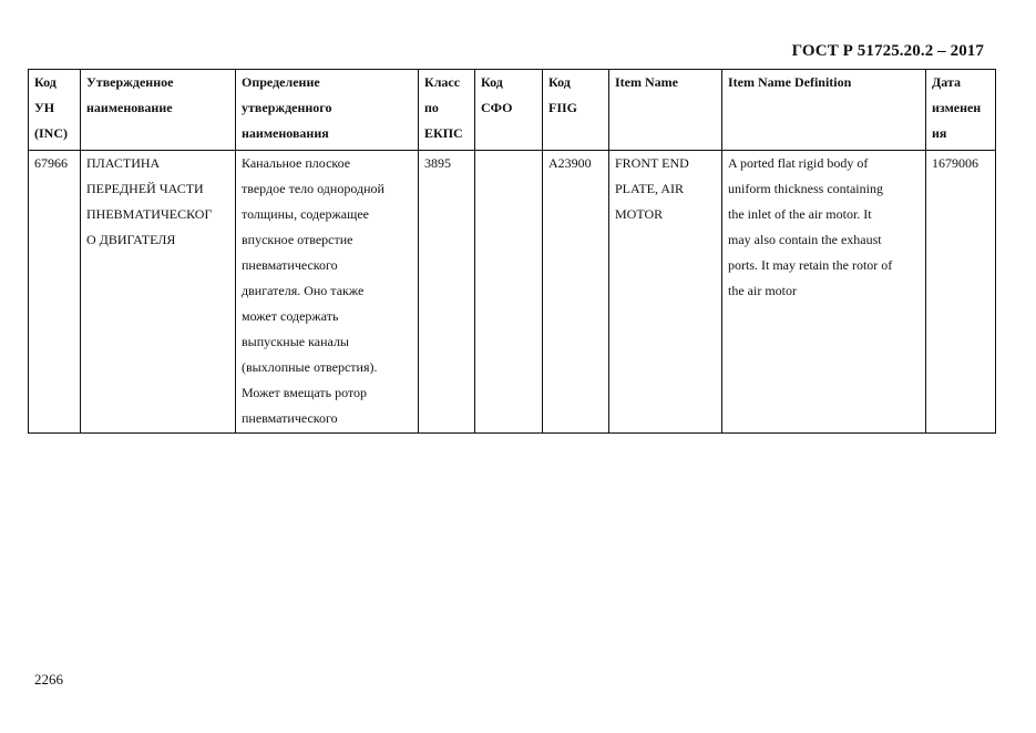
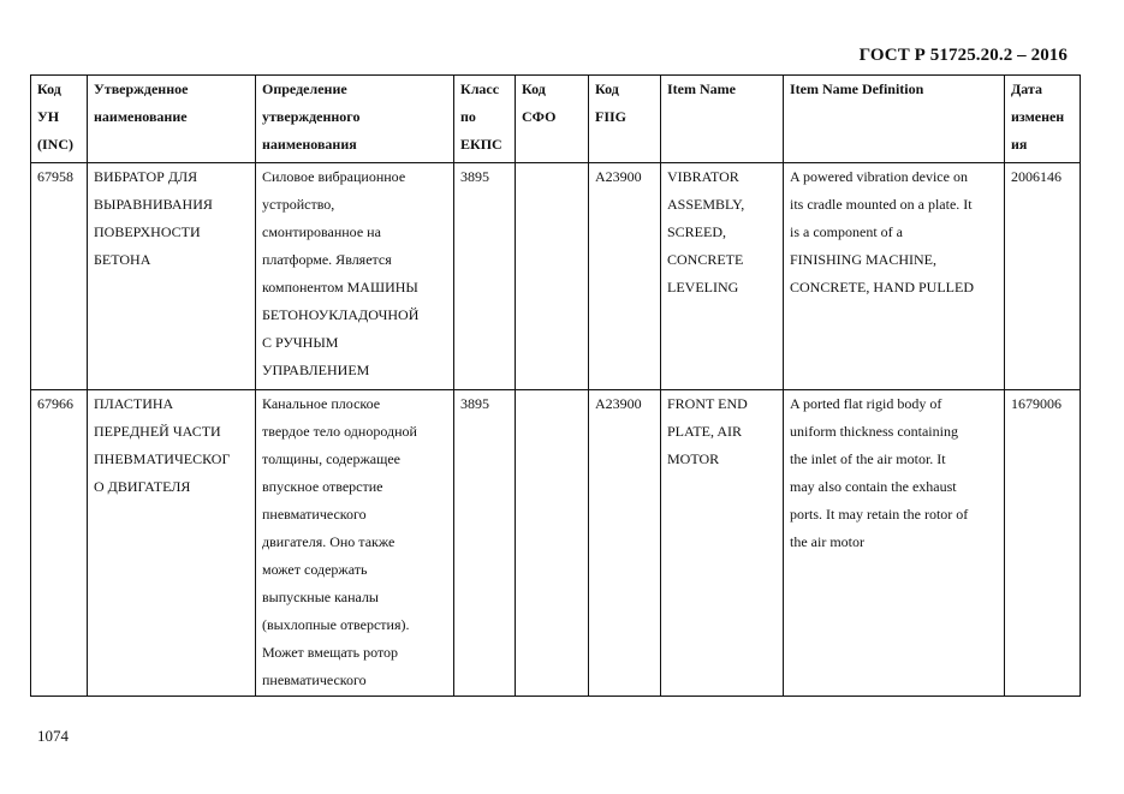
- ГОСТ Р 51725.20.2 – 2017
+ ГОСТ Р 51725.20.2 – 2016
  Код УН (INC)	Утвержденное наименование	Определение утвержденного наименования	Класс по ЕКПС	Код СФО	Код FIIG	Item Name	Item Name Definition	Дата изменен ия
+ 67958	ВИБРАТОР ДЛЯ ВЫРАВНИВАНИЯ ПОВЕРХНОСТИ БЕТОНА	Силовое вибрационное устройство, смонтированное на платформе. Является компонентом МАШИНЫ БЕТОНОУКЛАДОЧНОЙ С РУЧНЫМ УПРАВЛЕНИЕМ	3895		A23900	VIBRATOR ASSEMBLY, SCREED, CONCRETE LEVELING	A powered vibration device on its cradle mounted on a plate. It is a component of a FINISHING MACHINE, CONCRETE, HAND PULLED	2006146
  67966	ПЛАСТИНА ПЕРЕДНЕЙ ЧАСТИ ПНЕВМАТИЧЕСКОГ О ДВИГАТЕЛЯ	Канальное плоское твердое тело однородной толщины, содержащее впускное отверстие пневматического двигателя. Оно также может содержать выпускные каналы (выхлопные отверстия). Может вмещать ротор пневматического	3895		A23900	FRONT END PLATE, AIR MOTOR	A ported flat rigid body of uniform thickness containing the inlet of the air motor. It may also contain the exhaust ports. It may retain the rotor of the air motor	1679006
- 2266
+ 1074
